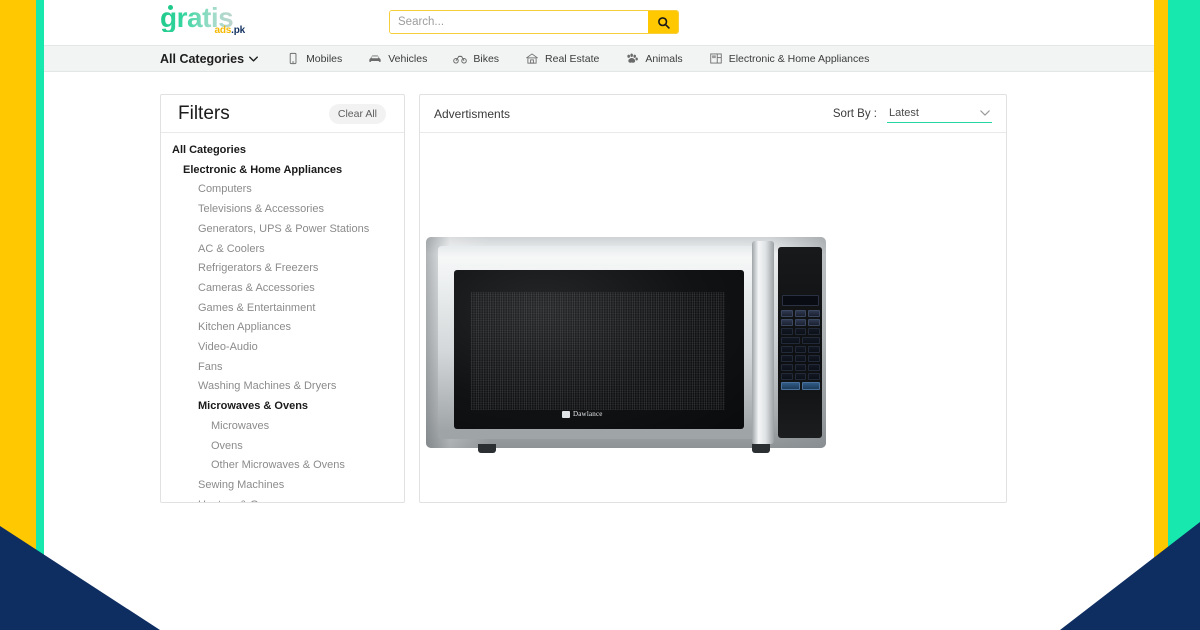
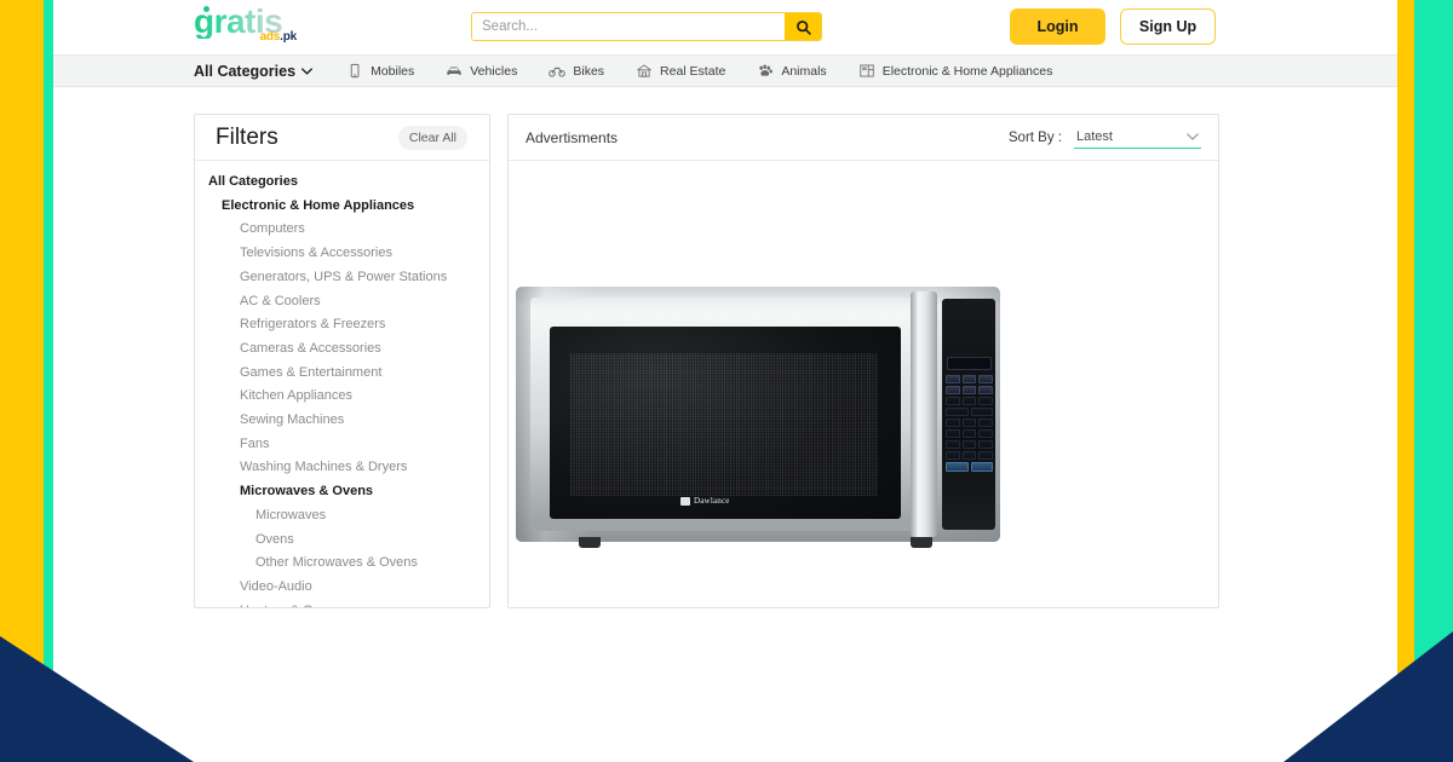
  gratis
  ads.pk
  Search...
+ Login
+ Sign Up
  All Categories
  Mobiles
  Vehicles
  Bikes
  Real Estate
  Animals
  Electronic & Home Appliances
  Filters
  Clear All
  All Categories
  Electronic & Home Appliances
  Computers
  Televisions & Accessories
  Generators, UPS & Power Stations
  AC & Coolers
  Refrigerators & Freezers
  Cameras & Accessories
  Games & Entertainment
  Kitchen Appliances
- Video-Audio
+ Sewing Machines
  Fans
  Washing Machines & Dryers
  Microwaves & Ovens
  Microwaves
  Ovens
  Other Microwaves & Ovens
- Sewing Machines
+ Video-Audio
  Advertisments
  Sort By :
  Latest
  Dawlance
